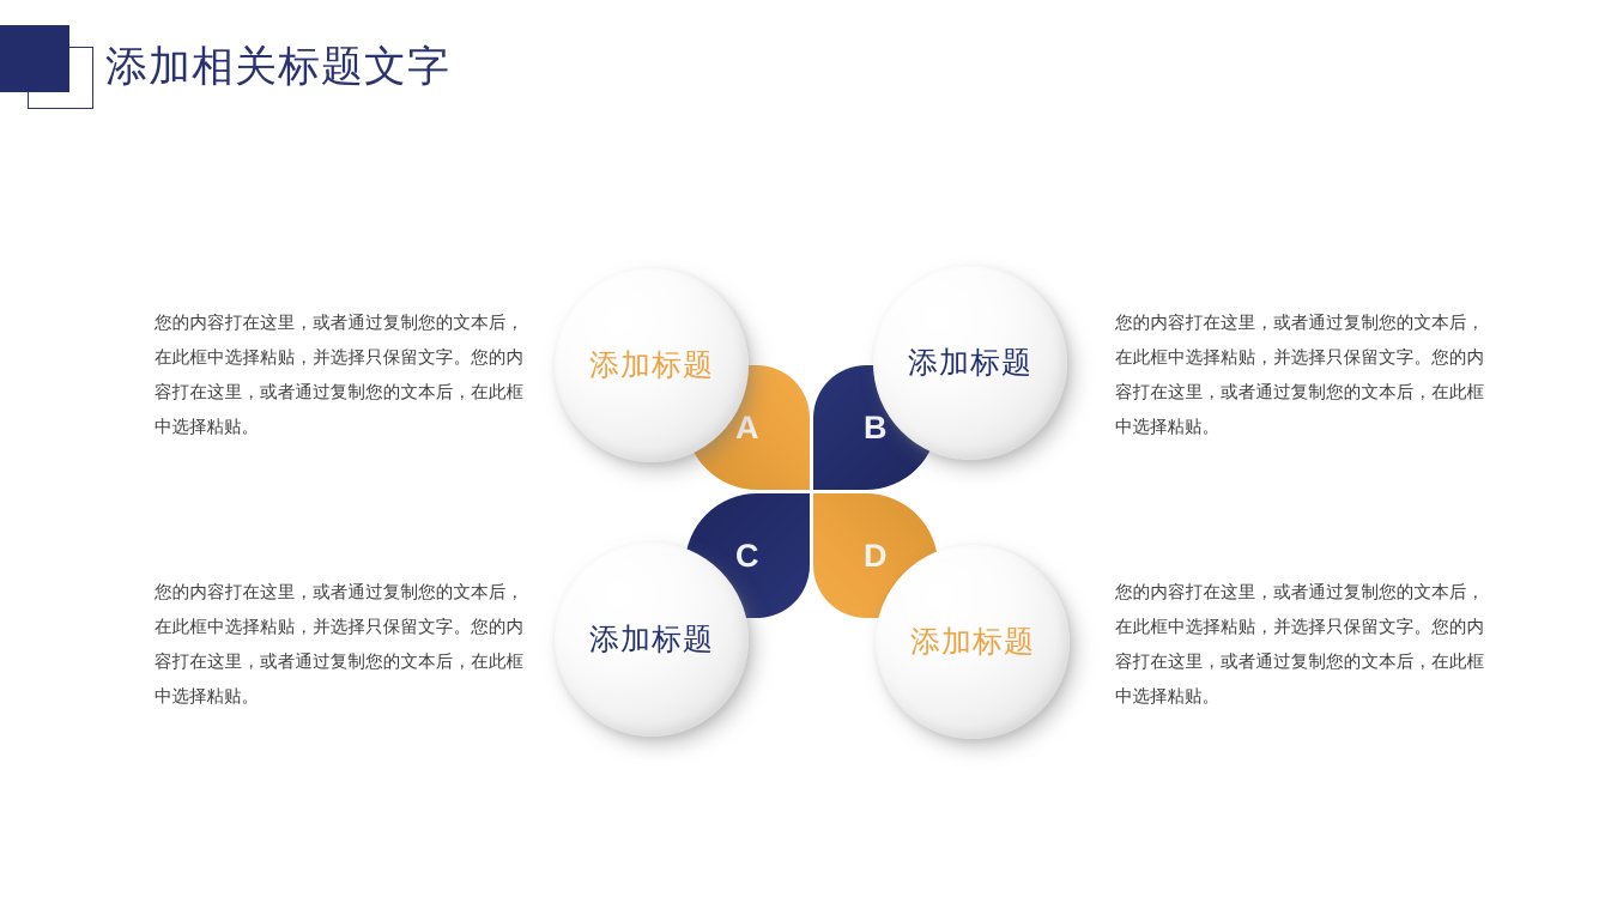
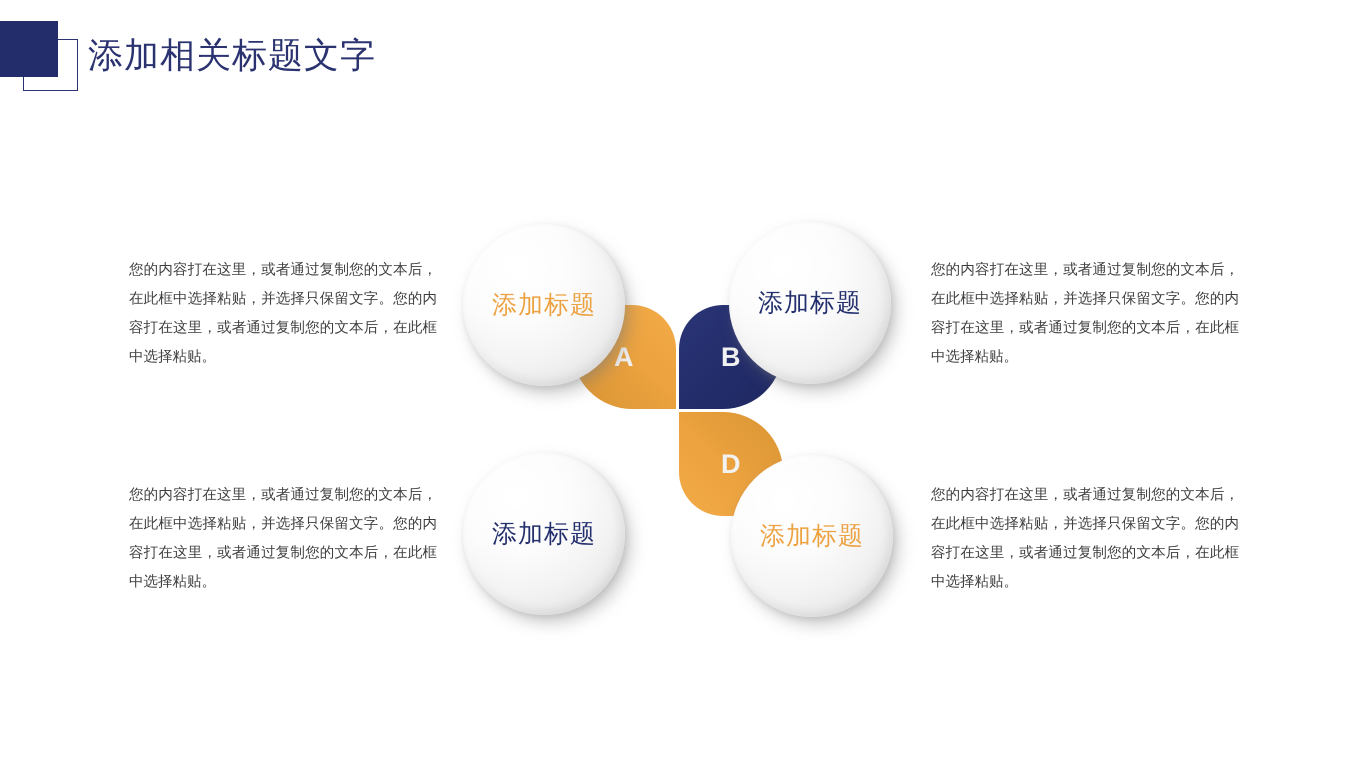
  添加相关标题文字
  您的内容打在这里，或者通过复制您的文本后，在此框中选择粘贴，并选择只保留文字。您的内容打在这里，或者通过复制您的文本后，在此框中选择粘贴。
  您的内容打在这里，或者通过复制您的文本后，在此框中选择粘贴，并选择只保留文字。您的内容打在这里，或者通过复制您的文本后，在此框中选择粘贴。
  您的内容打在这里，或者通过复制您的文本后，在此框中选择粘贴，并选择只保留文字。您的内容打在这里，或者通过复制您的文本后，在此框中选择粘贴。
  您的内容打在这里，或者通过复制您的文本后，在此框中选择粘贴，并选择只保留文字。您的内容打在这里，或者通过复制您的文本后，在此框中选择粘贴。
  A
  B
- C
  D
  添加标题
  添加标题
  添加标题
  添加标题
